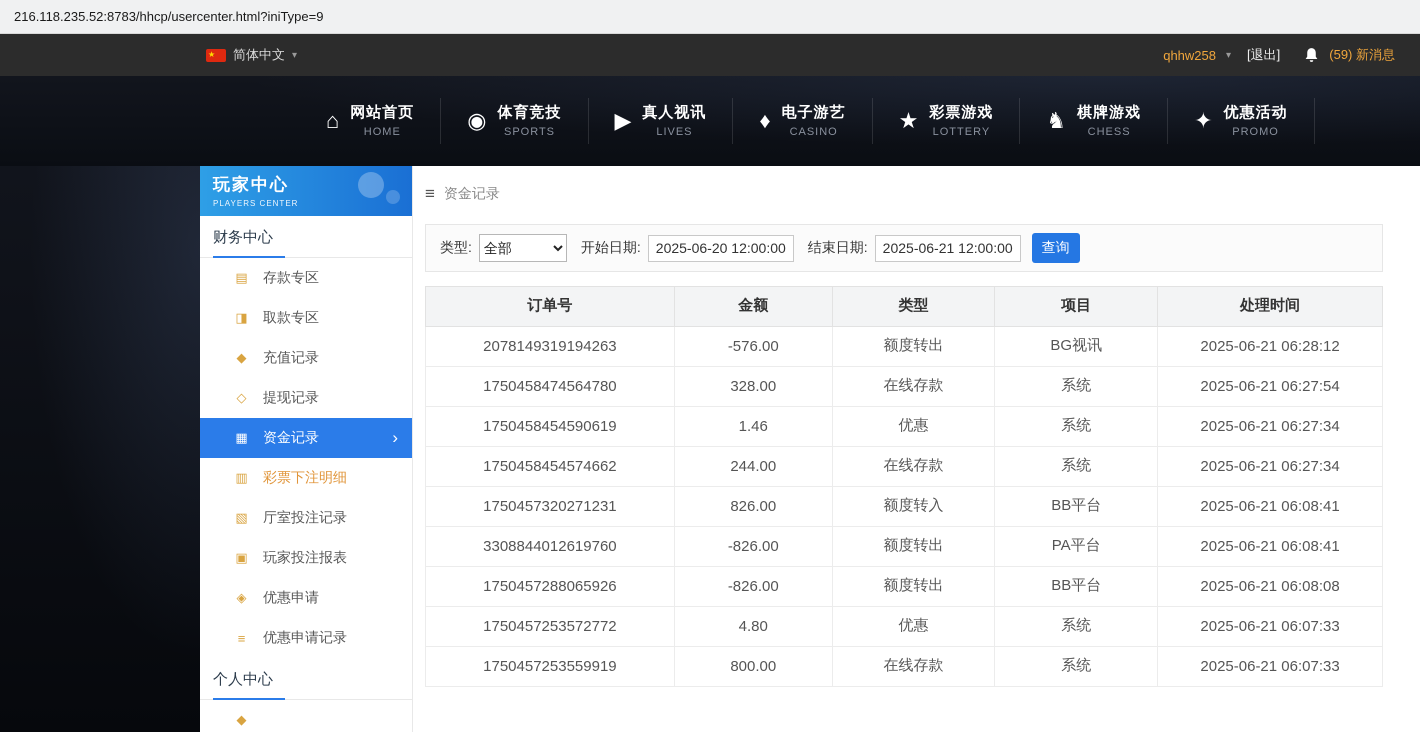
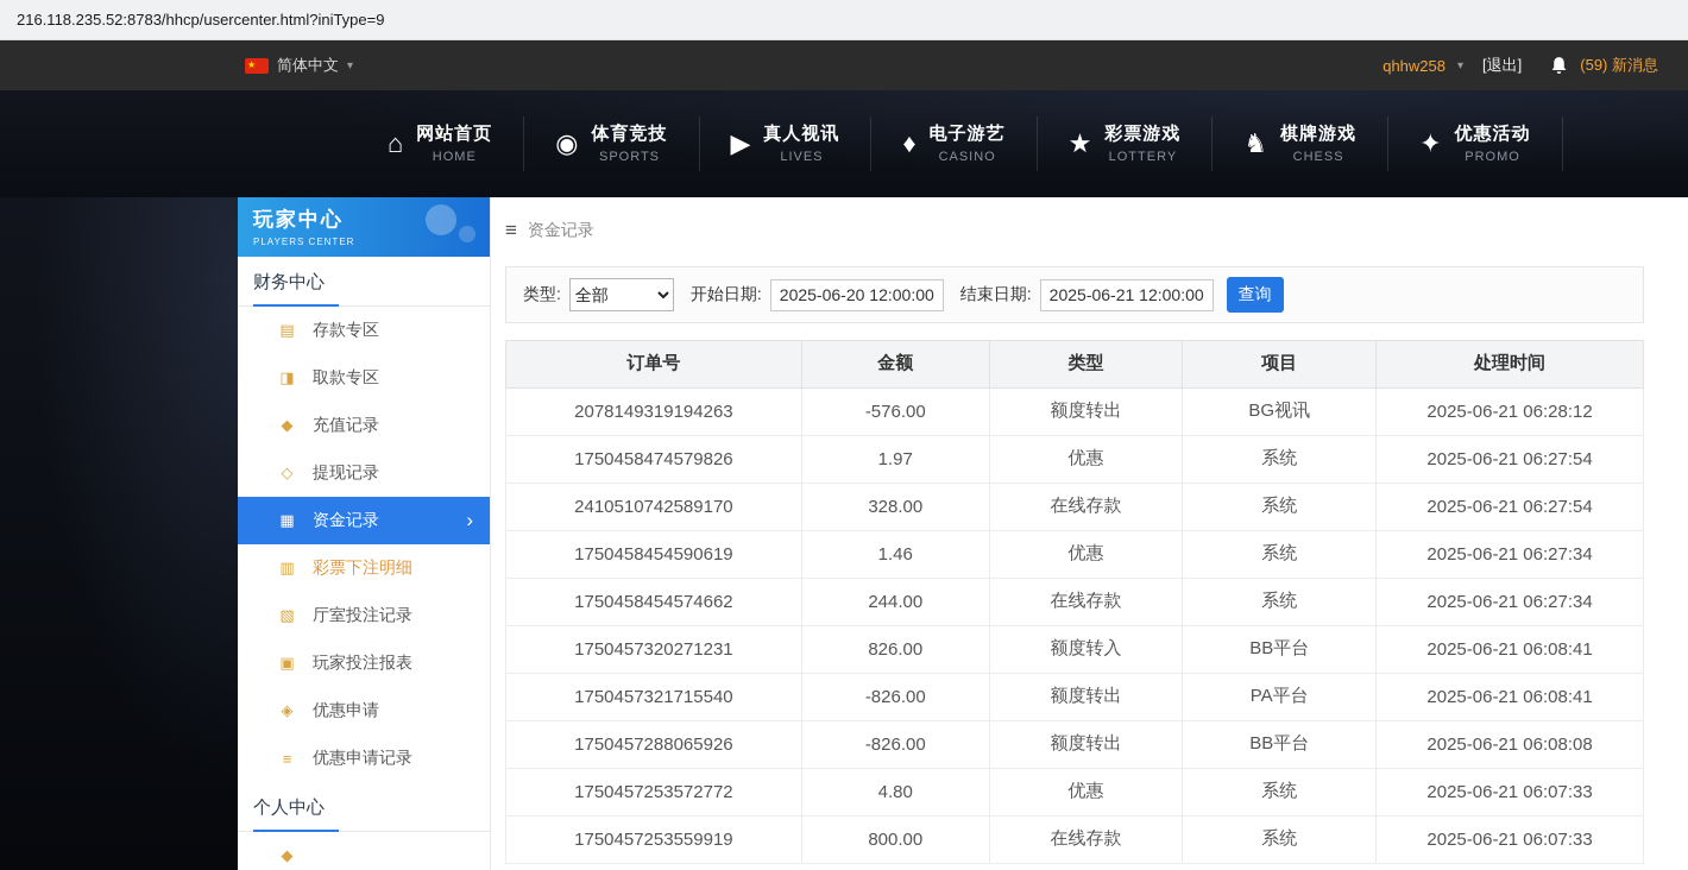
  216.118.235.52:8783/hhcp/usercenter.html?iniType=9
  ★
  简体中文
  ▾
  qhhw258
  ▾
  [退出]
  (59) 新消息
  ⌂
  网站首页
  HOME
  ◉
  体育竞技
  SPORTS
  ▶
  真人视讯
  LIVES
  ♦
  电子游艺
  CASINO
  ★
  彩票游戏
  LOTTERY
  ♞
  棋牌游戏
  CHESS
  ✦
  优惠活动
  PROMO
  玩家中心
  PLAYERS CENTER
  财务中心
  ▤
  存款专区
  ◨
  取款专区
  ◆
  充值记录
  ◇
  提现记录
  ▦
  资金记录
  ›
  ▥
  彩票下注明细
  ▧
  厅室投注记录
  ▣
  玩家投注报表
  ◈
  优惠申请
  ≡
  优惠申请记录
  个人中心
  ◆
  ≡
  资金记录
  类型:
  全部
  开始日期:
  2025-06-20 12:00:00
  结束日期:
  2025-06-21 12:00:00
  查询
  订单号	金额	类型	项目	处理时间
  2078149319194263	-576.00	额度转出	BG视讯	2025-06-21 06:28:12
+ 1750458474579826	1.97	优惠	系统	2025-06-21 06:27:54
- 1750458474564780	328.00	在线存款	系统	2025-06-21 06:27:54
+ 2410510742589170	328.00	在线存款	系统	2025-06-21 06:27:54
  1750458454590619	1.46	优惠	系统	2025-06-21 06:27:34
  1750458454574662	244.00	在线存款	系统	2025-06-21 06:27:34
  1750457320271231	826.00	额度转入	BB平台	2025-06-21 06:08:41
- 3308844012619760	-826.00	额度转出	PA平台	2025-06-21 06:08:41
+ 1750457321715540	-826.00	额度转出	PA平台	2025-06-21 06:08:41
  1750457288065926	-826.00	额度转出	BB平台	2025-06-21 06:08:08
  1750457253572772	4.80	优惠	系统	2025-06-21 06:07:33
  1750457253559919	800.00	在线存款	系统	2025-06-21 06:07:33
